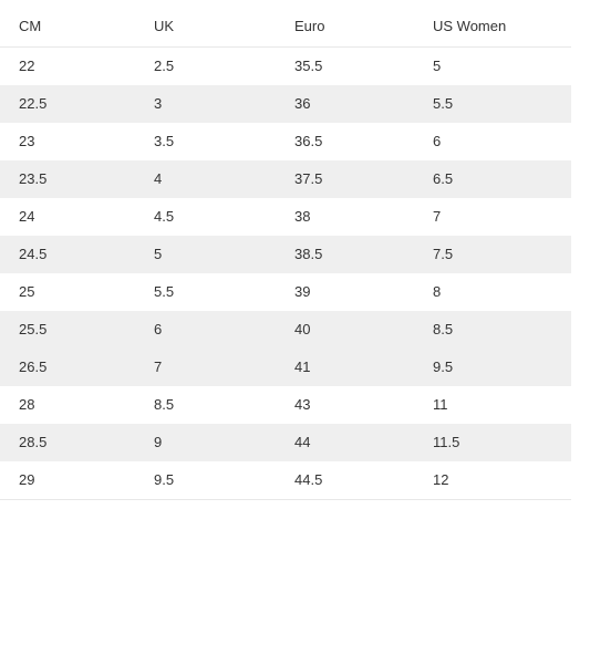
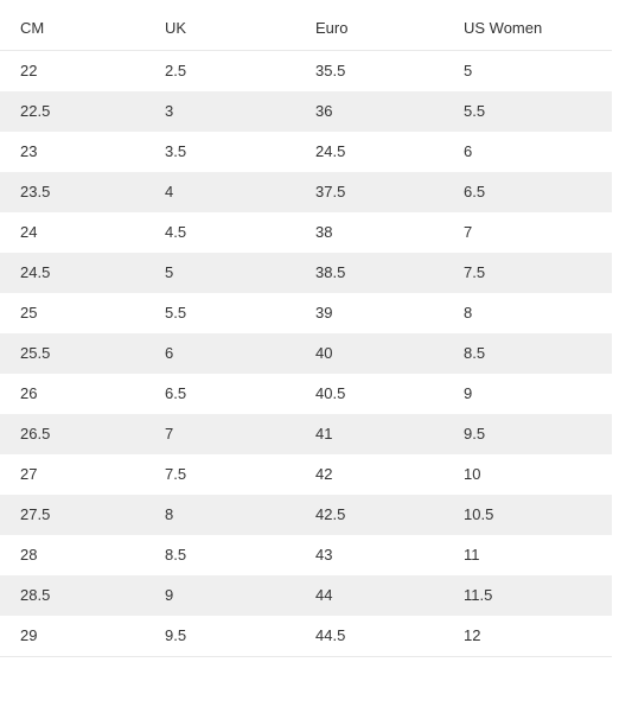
  CM	UK	Euro	US Women
  22	2.5	35.5	5
  22.5	3	36	5.5
- 23	3.5	36.5	6
+ 23	3.5	24.5	6
  23.5	4	37.5	6.5
  24	4.5	38	7
  24.5	5	38.5	7.5
  25	5.5	39	8
  25.5	6	40	8.5
+ 26	6.5	40.5	9
  26.5	7	41	9.5
+ 27	7.5	42	10
+ 27.5	8	42.5	10.5
  28	8.5	43	11
  28.5	9	44	11.5
  29	9.5	44.5	12
